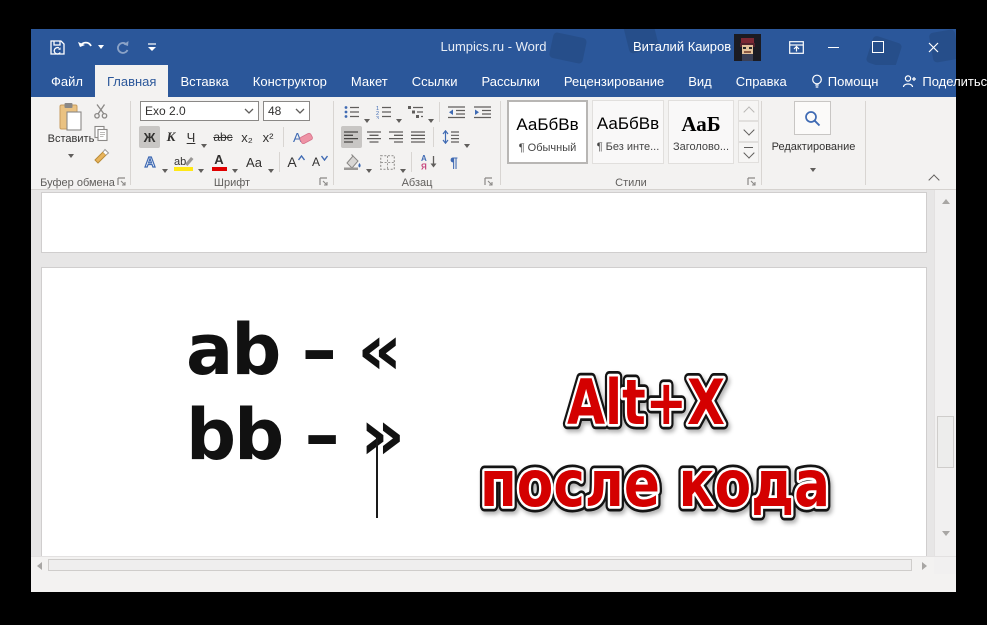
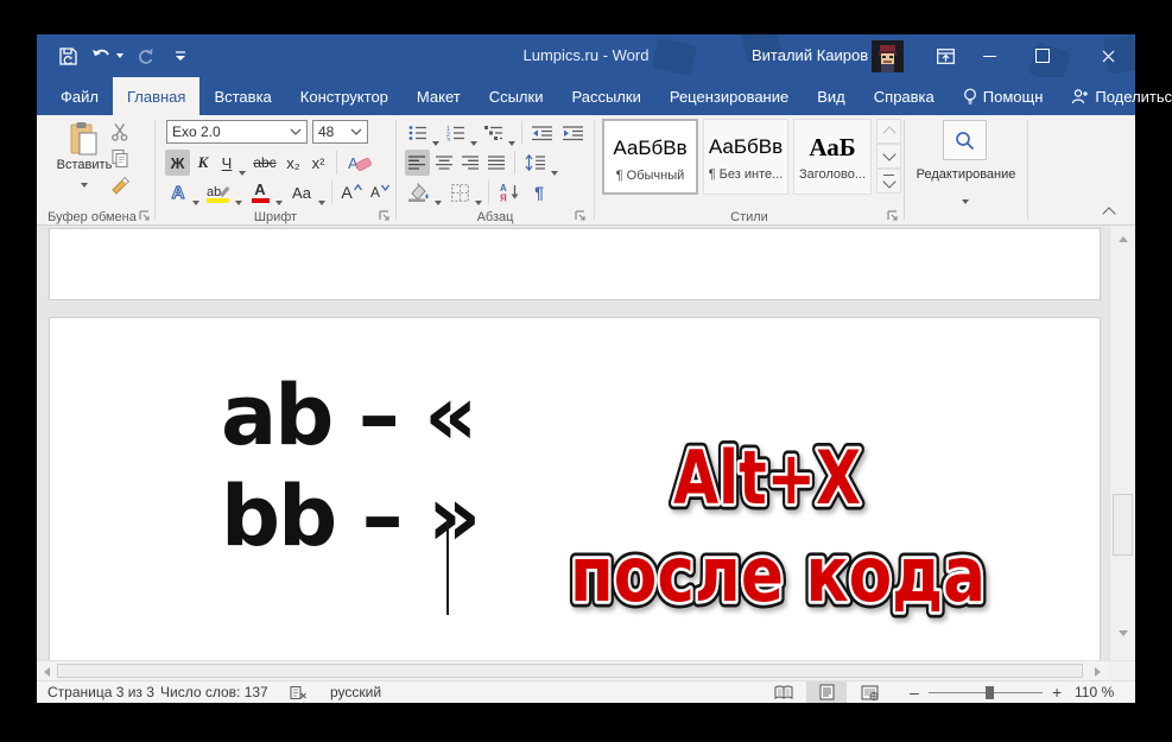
  Lumpics.ru - Word
  Виталий Каиров
  Файл
  Главная
  Вставка
  Конструктор
  Макет
  Ссылки
  Рассылки
  Рецензирование
  Вид
  Справка
  Помощн
  Поделитьс
  Вставить
  Буфер обмена
  Exo 2.0
  48
  Ж
  К
  Ч
  abc
  x₂
  x²
  A
  А
  ab
  А
  Аа
  А
  А
  Шрифт
  А
  Я
  ¶
  Абзац
  АаБбВв
  ¶ Обычный
  АаБбВв
  ¶ Без инте...
  АаБ
  Заголово...
  Стили
  Редактирование
  ab – «
  bb – »
  Alt+X
  после кода
+ Страница 3 из 3
+ Число слов: 137
+ русский
+ –
+ +
+ 110 %
